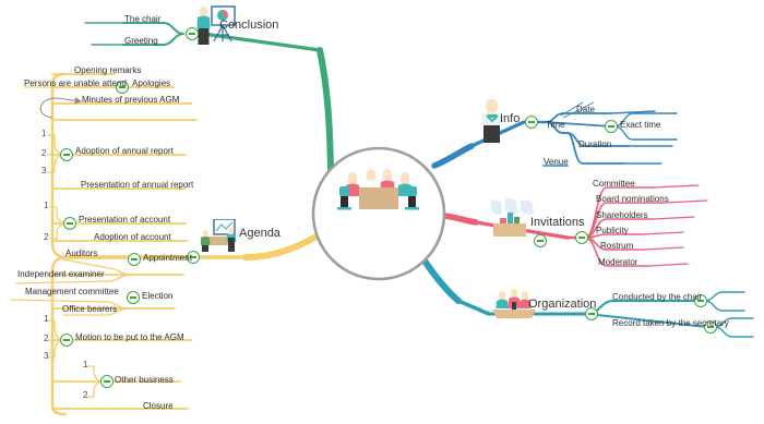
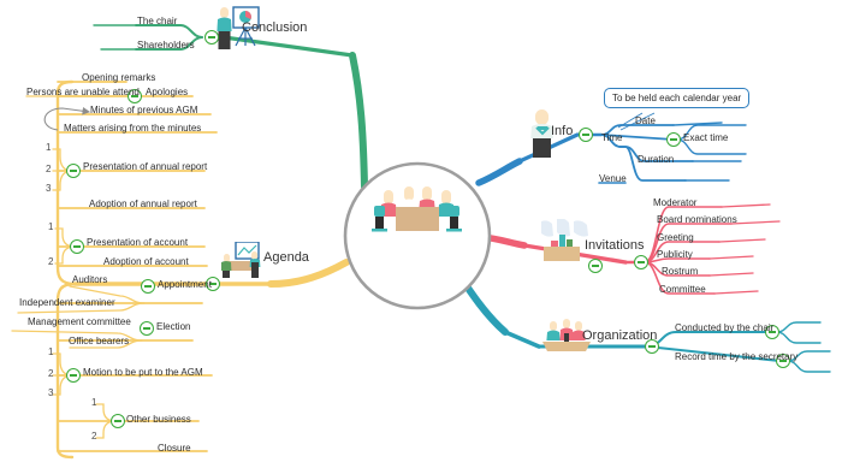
  Conclusion
  The chair
- Greeting
+ Shareholders
  Agenda
  Opening remarks
  Apologies
  Persons are unable attend
  Minutes of previous AGM
+ Matters arising from the minutes
- Adoption of annual report
+ Presentation of annual report
  1
  2
  3
- Presentation of annual report
+ Adoption of annual report
  Presentation of account
  1
  2
  Adoption of account
  Appointment
  Auditors
  Independent examiner
  Election
  Management committee
  Office bearers
  Motion to be put to the AGM
  1
  2
  3
  Other business
  1
  2
  Closure
  Info
  Date
  Time
  Exact time
  Duration
  Venue
+ To be held each calendar year
  Invitations
- Committee
+ Moderator
  Board nominations
- Shareholders
+ Greeting
  Publicity
  Rostrum
- Moderator
+ Committee
  Organization
  Conducted by the chair
- Record taken by the secretary
+ Record time by the secretary
